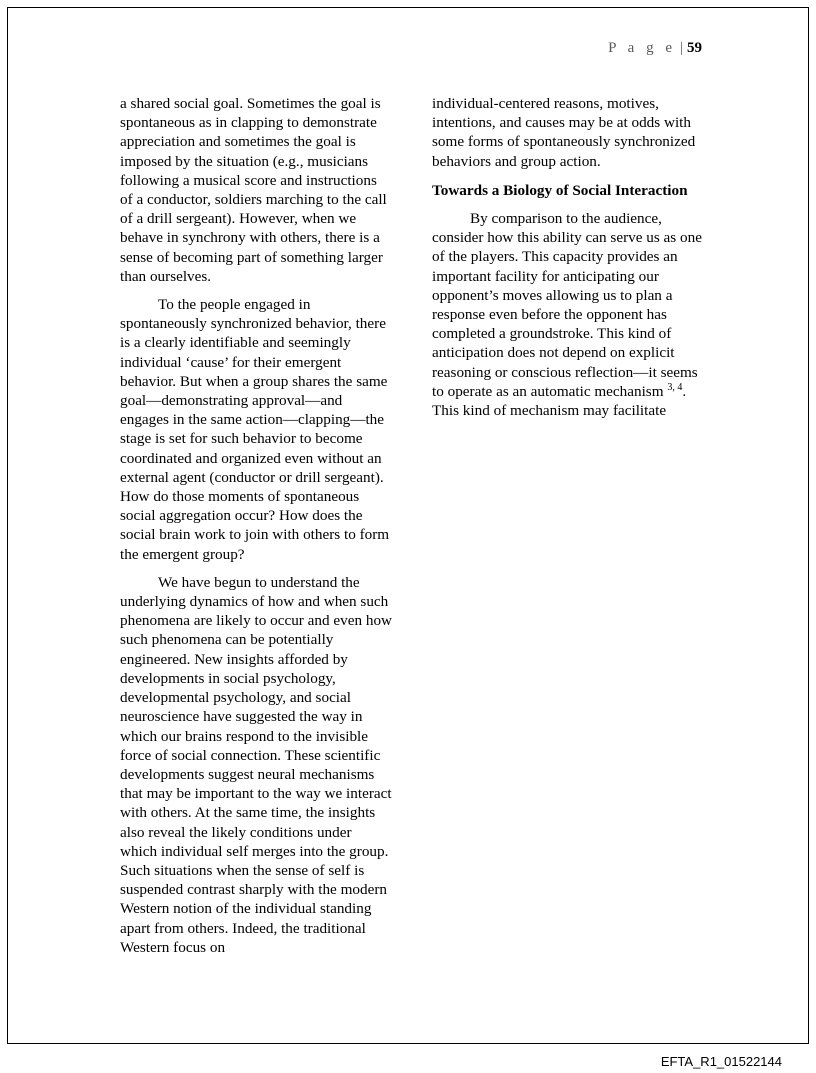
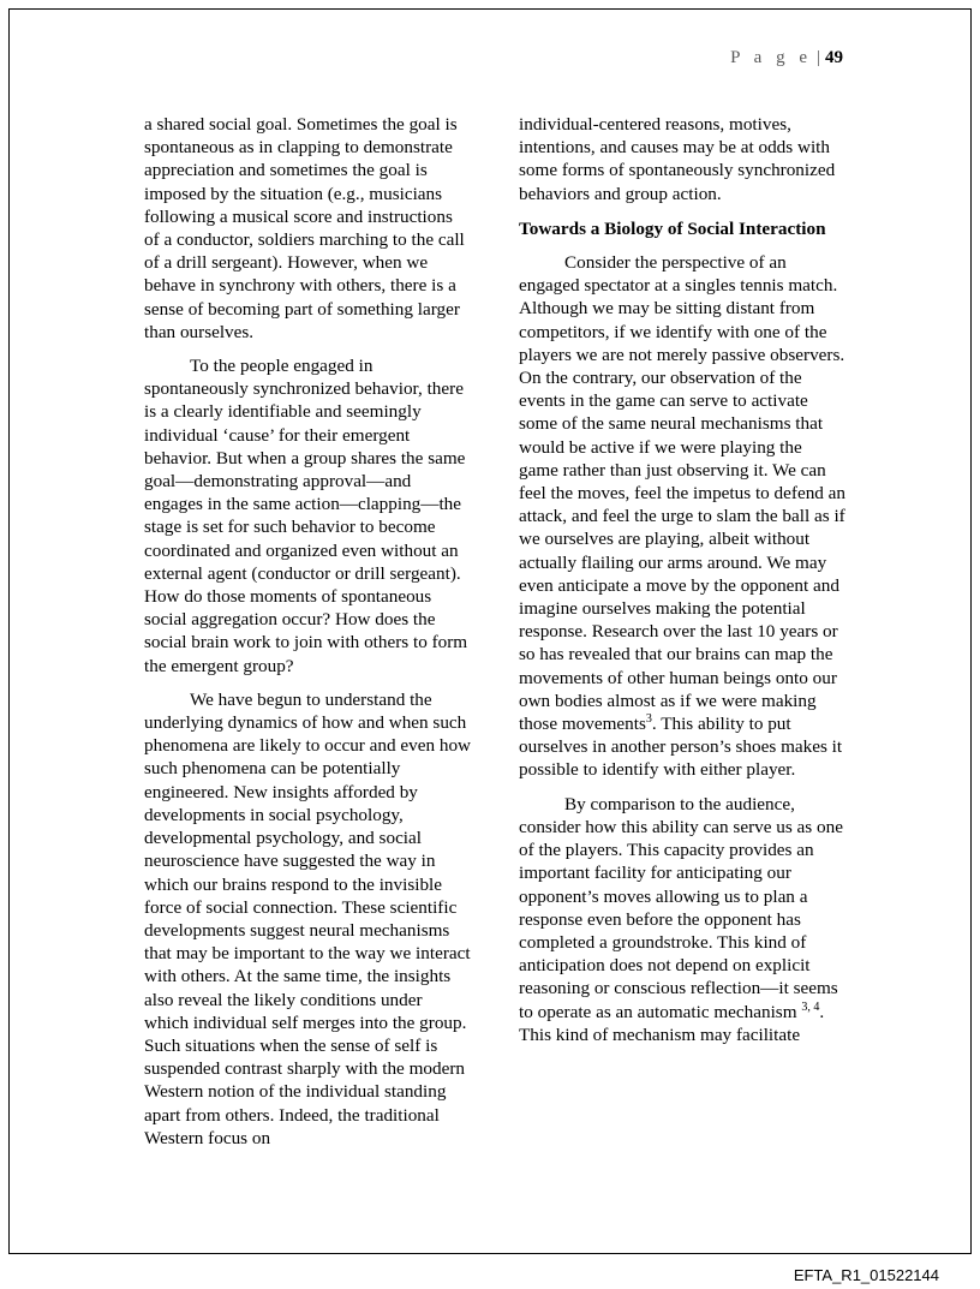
- P a g e | 59
+ P a g e | 49
  a shared social goal. Sometimes the goal is spontaneous as in clapping to demonstrate appreciation and sometimes the goal is imposed by the situation (e.g., musicians following a musical score and instructions of a conductor, soldiers marching to the call of a drill sergeant). However, when we behave in synchrony with others, there is a sense of becoming part of something larger than ourselves.
  To the people engaged in spontaneously synchronized behavior, there is a clearly identifiable and seemingly individual ‘cause’ for their emergent behavior. But when a group shares the same goal—demonstrating approval—and engages in the same action—clapping—the stage is set for such behavior to become coordinated and organized even without an external agent (conductor or drill sergeant). How do those moments of spontaneous social aggregation occur? How does the social brain work to join with others to form the emergent group?
  We have begun to understand the underlying dynamics of how and when such phenomena are likely to occur and even how such phenomena can be potentially engineered. New insights afforded by developments in social psychology, developmental psychology, and social neuroscience have suggested the way in which our brains respond to the invisible force of social connection. These scientific developments suggest neural mechanisms that may be important to the way we interact with others. At the same time, the insights also reveal the likely conditions under which individual self merges into the group. Such situations when the sense of self is suspended contrast sharply with the modern Western notion of the individual standing apart from others. Indeed, the traditional Western focus on
  individual-centered reasons, motives, intentions, and causes may be at odds with some forms of spontaneously synchronized behaviors and group action.
  Towards a Biology of Social Interaction
+ Consider the perspective of an engaged spectator at a singles tennis match. Although we may be sitting distant from competitors, if we identify with one of the players we are not merely passive observers. On the contrary, our observation of the events in the game can serve to activate some of the same neural mechanisms that would be active if we were playing the game rather than just observing it. We can feel the moves, feel the impetus to defend an attack, and feel the urge to slam the ball as if we ourselves are playing, albeit without actually flailing our arms around. We may even anticipate a move by the opponent and imagine ourselves making the potential response. Research over the last 10 years or so has revealed that our brains can map the movements of other human beings onto our own bodies almost as if we were making those movements3. This ability to put ourselves in another person’s shoes makes it possible to identify with either player.
  By comparison to the audience, consider how this ability can serve us as one of the players. This capacity provides an important facility for anticipating our opponent’s moves allowing us to plan a response even before the opponent has completed a groundstroke. This kind of anticipation does not depend on explicit reasoning or conscious reflection—it seems to operate as an automatic mechanism 3, 4. This kind of mechanism may facilitate
  EFTA_R1_01522144
